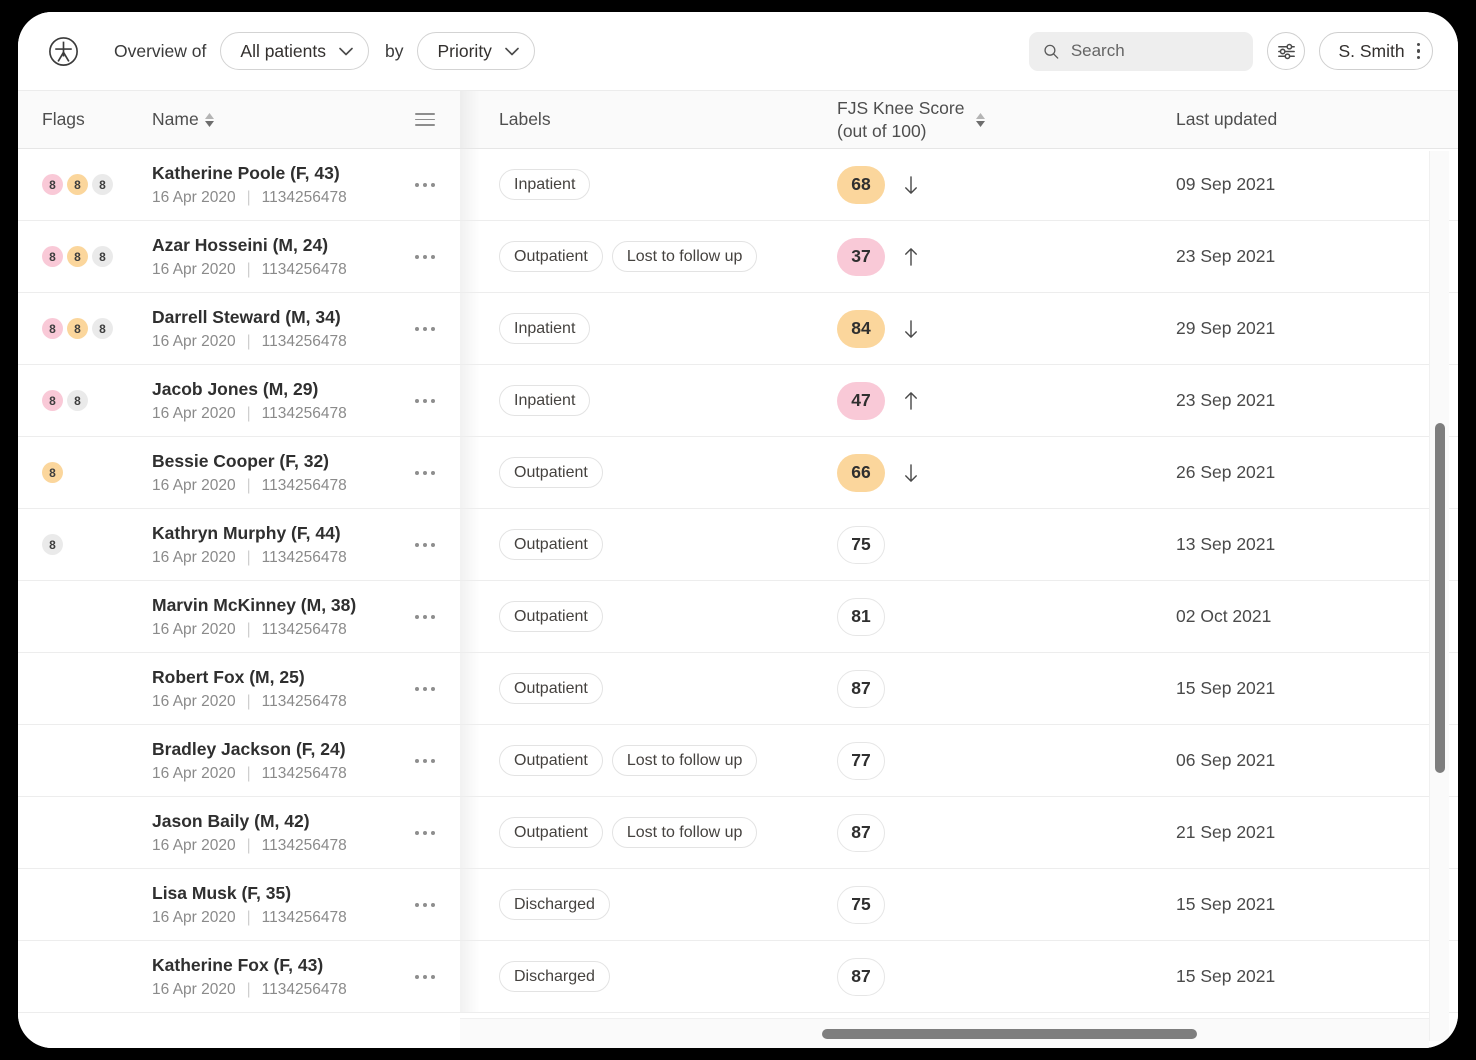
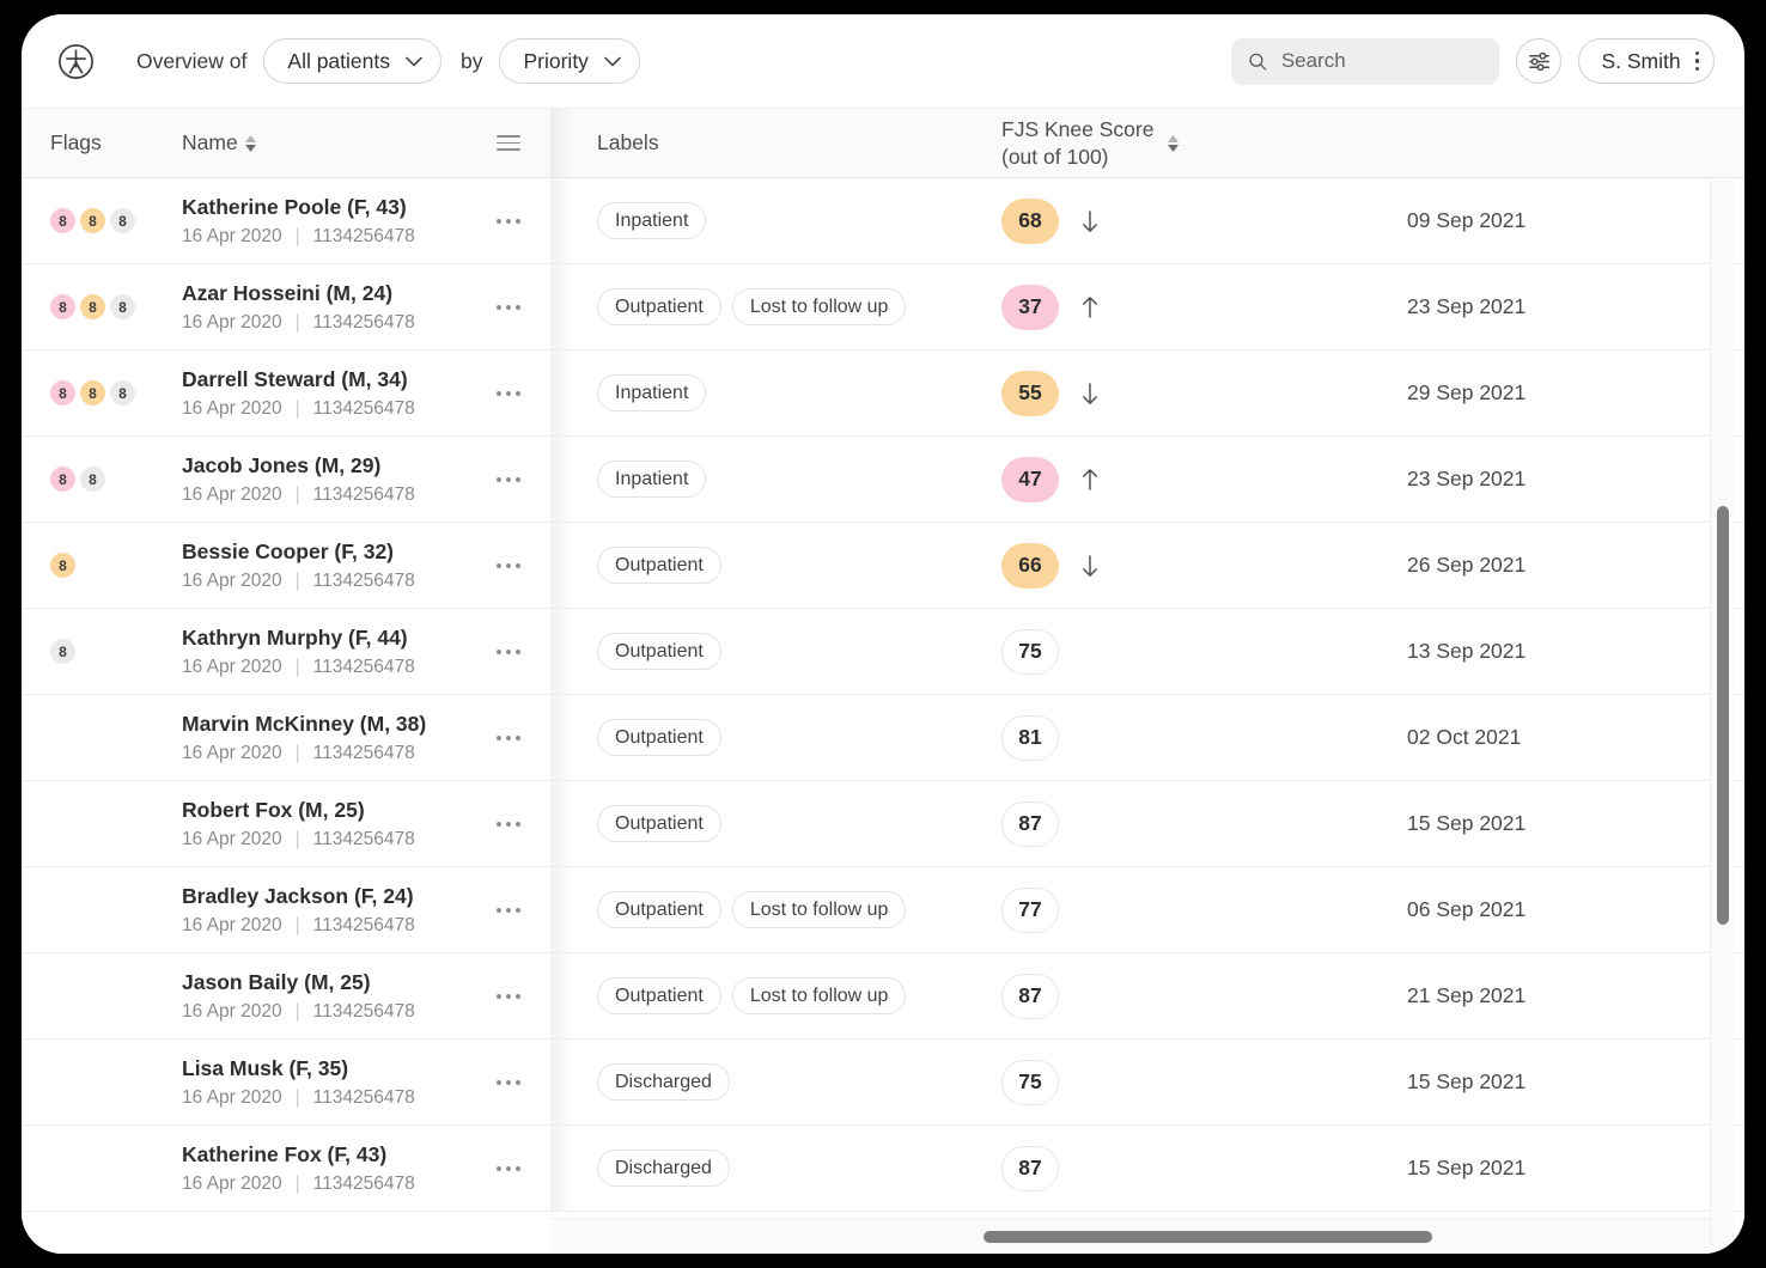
  Overview of
  All patients
  by
  Priority
  Search
  S. Smith
  Flags
  Name
  Labels
  FJS Knee Score
  (out of 100)
- Last updated
  8
  8
  8
  Katherine Poole (F, 43)
  16 Apr 2020
  |
  1134256478
  Inpatient
  68
  09 Sep 2021
  8
  8
  8
  Azar Hosseini (M, 24)
  16 Apr 2020
  |
  1134256478
  Outpatient
  Lost to follow up
  37
  23 Sep 2021
  8
  8
  8
  Darrell Steward (M, 34)
  16 Apr 2020
  |
  1134256478
  Inpatient
- 84
+ 55
  29 Sep 2021
  8
  8
  Jacob Jones (M, 29)
  16 Apr 2020
  |
  1134256478
  Inpatient
  47
  23 Sep 2021
  8
  Bessie Cooper (F, 32)
  16 Apr 2020
  |
  1134256478
  Outpatient
  66
  26 Sep 2021
  8
  Kathryn Murphy (F, 44)
  16 Apr 2020
  |
  1134256478
  Outpatient
  75
  13 Sep 2021
  Marvin McKinney (M, 38)
  16 Apr 2020
  |
  1134256478
  Outpatient
  81
  02 Oct 2021
  Robert Fox (M, 25)
  16 Apr 2020
  |
  1134256478
  Outpatient
  87
  15 Sep 2021
  Bradley Jackson (F, 24)
  16 Apr 2020
  |
  1134256478
  Outpatient
  Lost to follow up
  77
  06 Sep 2021
- Jason Baily (M, 42)
+ Jason Baily (M, 25)
  16 Apr 2020
  |
  1134256478
  Outpatient
  Lost to follow up
  87
  21 Sep 2021
  Lisa Musk (F, 35)
  16 Apr 2020
  |
  1134256478
  Discharged
  75
  15 Sep 2021
  Katherine Fox (F, 43)
  16 Apr 2020
  |
  1134256478
  Discharged
  87
  15 Sep 2021
